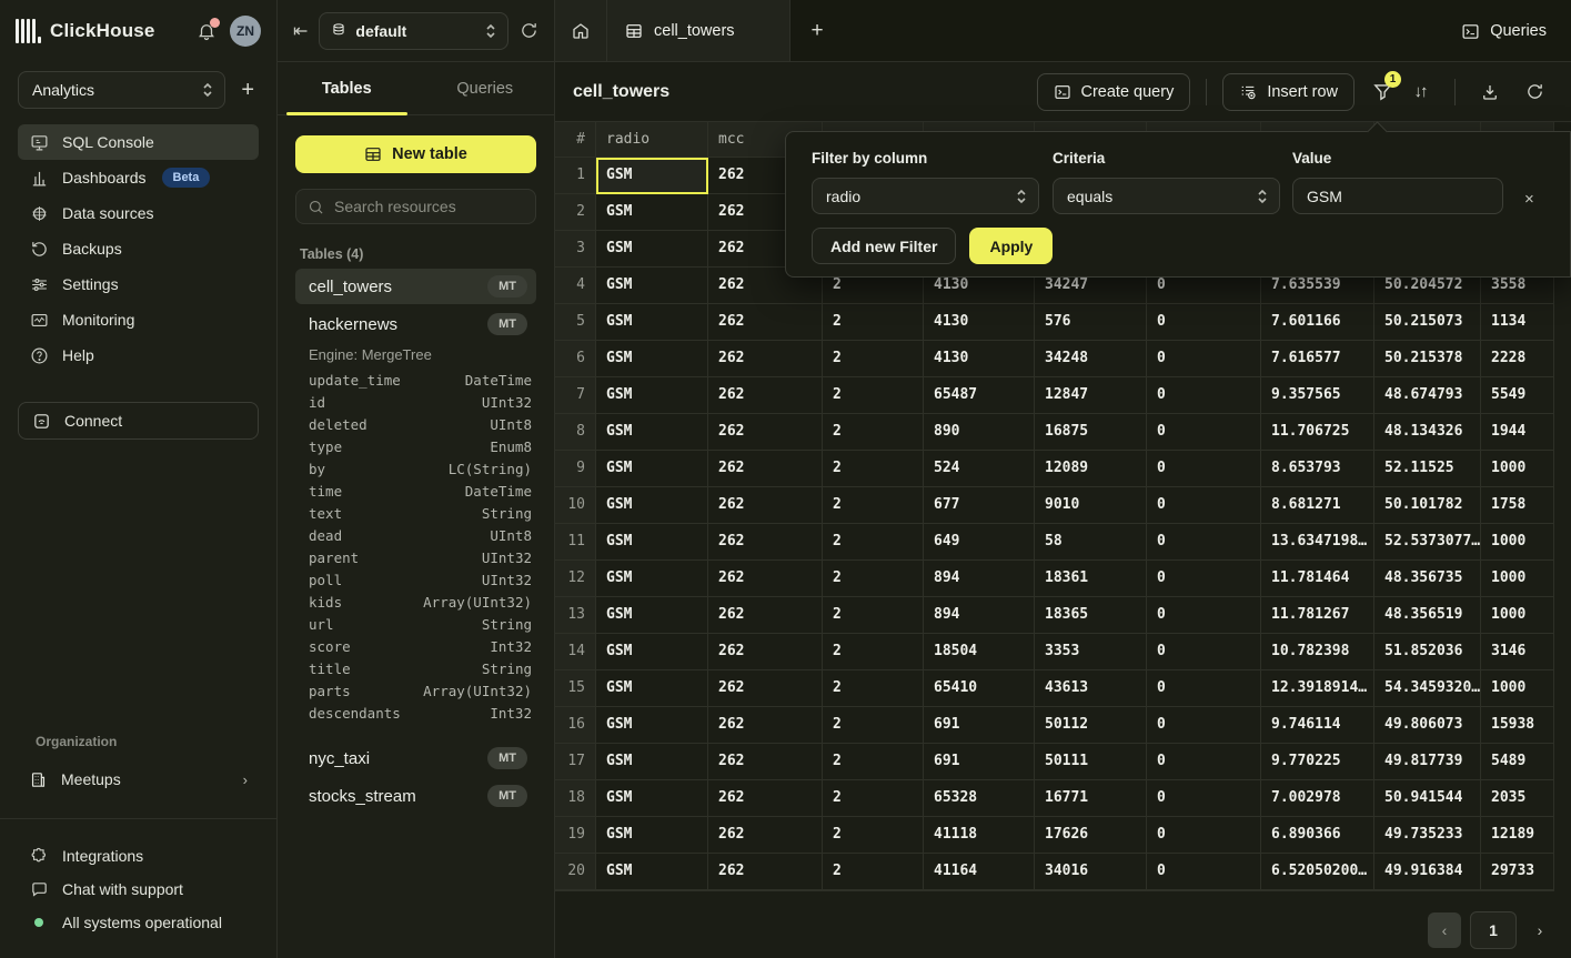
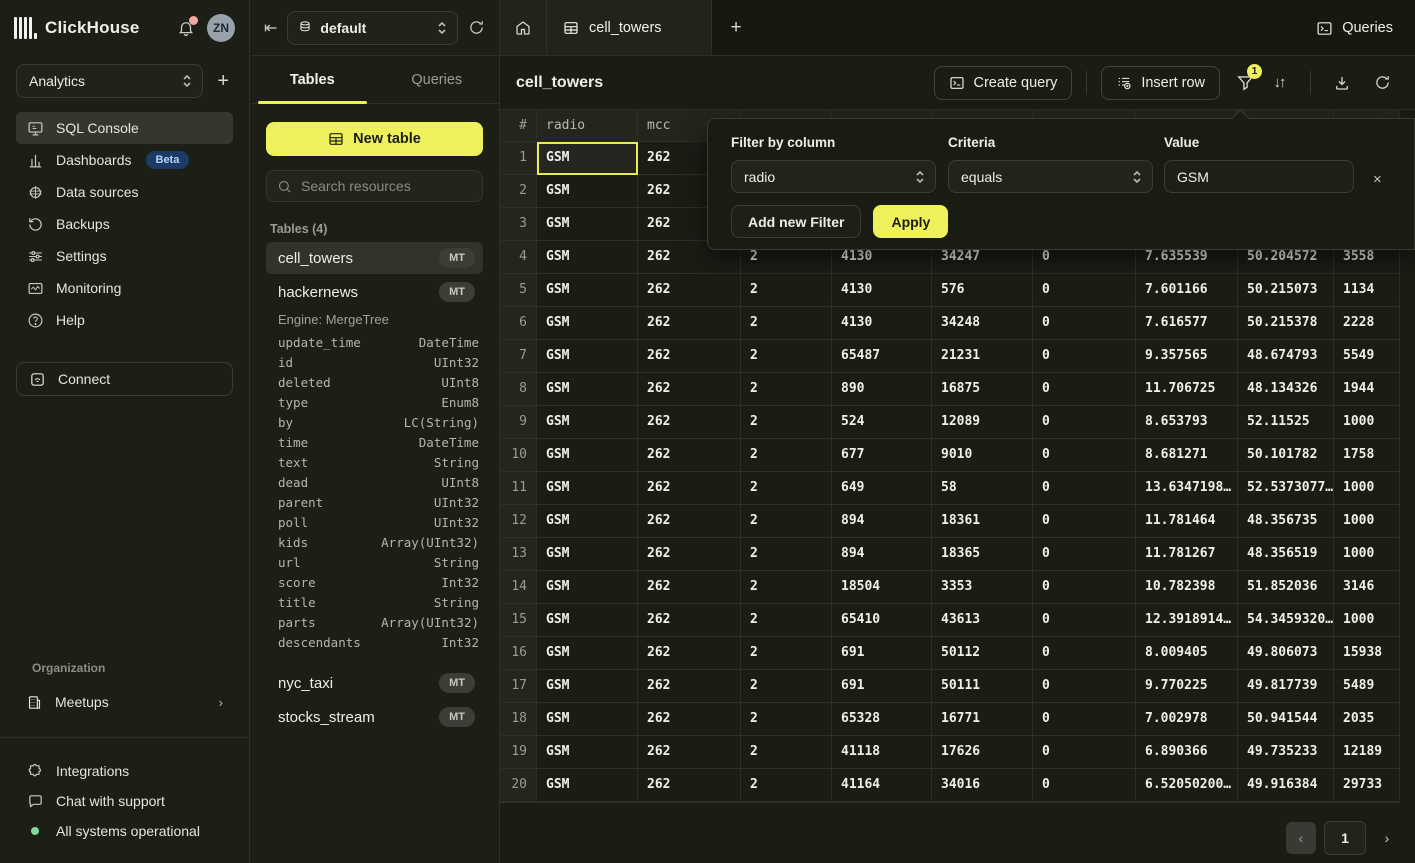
  ClickHouse
  ZN
  Analytics
  +
  SQL Console
  Dashboards
  Beta
  Data sources
  Backups
  Settings
  Monitoring
  Help
  Connect
  Organization
  Meetups
  ›
  Integrations
  Chat with support
  All systems operational
  ⇤
  default
  Tables
  Queries
  New table
  Search resources
  Tables (4)
  cell_towers
  MT
  hackernews
  MT
  Engine: MergeTree
  update_time
  DateTime
  id
  UInt32
  deleted
  UInt8
  type
  Enum8
  by
  LC(String)
  time
  DateTime
  text
  String
  dead
  UInt8
  parent
  UInt32
  poll
  UInt32
  kids
  Array(UInt32)
  url
  String
  score
  Int32
  title
  String
  parts
  Array(UInt32)
  descendants
  Int32
  nyc_taxi
  MT
  stocks_stream
  MT
  cell_towers
  +
  Queries
  cell_towers
  Create query
  Insert row
  1
  ↓↑
  #
  radio
  mcc
  1
  GSM
  262
  2
  GSM
  262
  3
  GSM
  262
  4
  GSM
  262
  2
  4130
  34247
  0
  7.635539
  50.204572
  3558
  5
  GSM
  262
  2
  4130
  576
  0
  7.601166
  50.215073
  1134
  6
  GSM
  262
  2
  4130
  34248
  0
  7.616577
  50.215378
  2228
  7
  GSM
  262
  2
  65487
- 12847
+ 21231
  0
  9.357565
  48.674793
  5549
  8
  GSM
  262
  2
  890
  16875
  0
  11.706725
  48.134326
  1944
  9
  GSM
  262
  2
  524
  12089
  0
  8.653793
  52.11525
  1000
  10
  GSM
  262
  2
  677
  9010
  0
  8.681271
  50.101782
  1758
  11
  GSM
  262
  2
  649
  58
  0
  13.6347198…
  52.5373077…
  1000
  12
  GSM
  262
  2
  894
  18361
  0
  11.781464
  48.356735
  1000
  13
  GSM
  262
  2
  894
  18365
  0
  11.781267
  48.356519
  1000
  14
  GSM
  262
  2
  18504
  3353
  0
  10.782398
  51.852036
  3146
  15
  GSM
  262
  2
  65410
  43613
  0
  12.3918914…
  54.3459320…
  1000
  16
  GSM
  262
  2
  691
  50112
  0
- 9.746114
+ 8.009405
  49.806073
  15938
  17
  GSM
  262
  2
  691
  50111
  0
  9.770225
  49.817739
  5489
  18
  GSM
  262
  2
  65328
  16771
  0
  7.002978
  50.941544
  2035
  19
  GSM
  262
  2
  41118
  17626
  0
  6.890366
  49.735233
  12189
  20
  GSM
  262
  2
  41164
  34016
  0
  6.52050200…
  49.916384
  29733
  ‹
  1
  ›
  Filter by column
  radio
  Criteria
  equals
  Value
  GSM
  ×
  Add new Filter
  Apply
